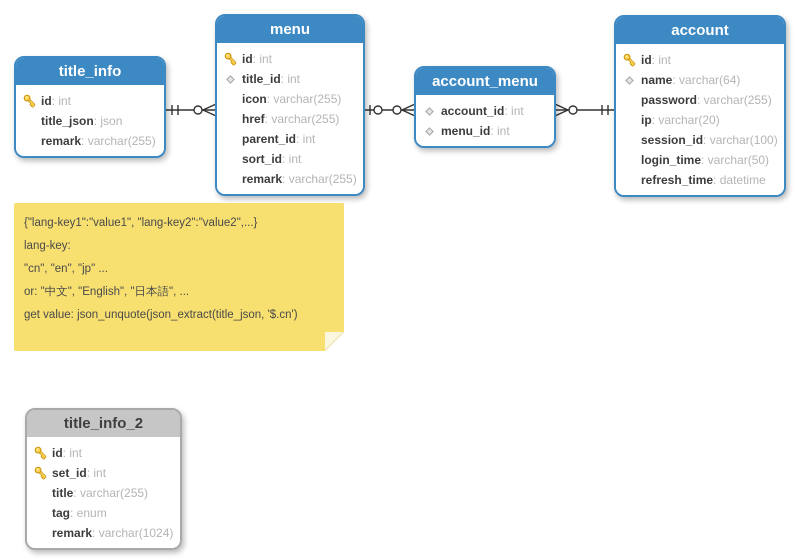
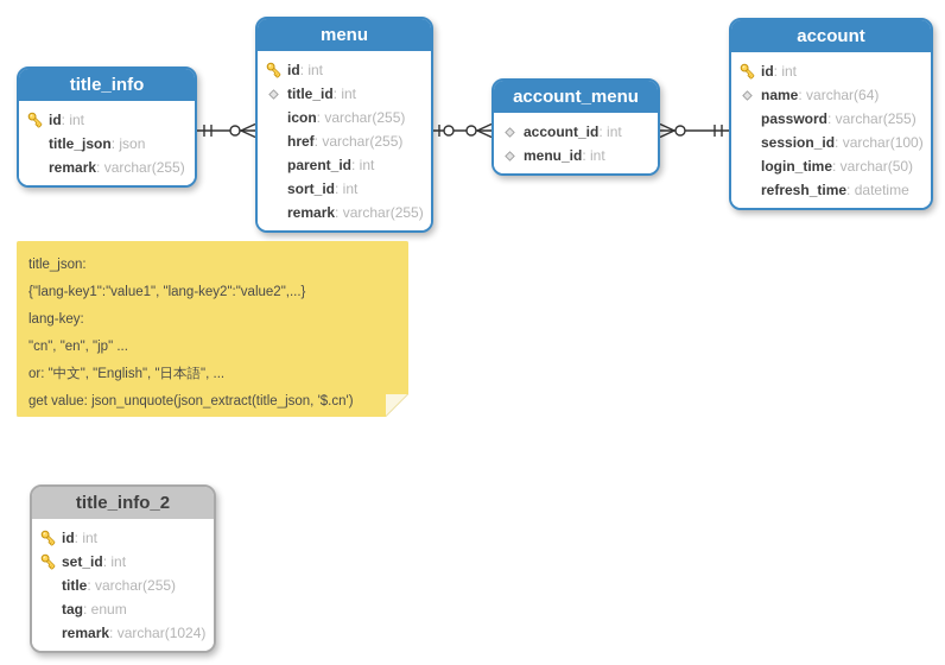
  title_info
  id
  : int
  title_json
  : json
  remark
  : varchar(255)
  menu
  id
  : int
  title_id
  : int
  icon
  : varchar(255)
  href
  : varchar(255)
  parent_id
  : int
  sort_id
  : int
  remark
  : varchar(255)
  account_menu
  account_id
  : int
  menu_id
  : int
  account
  id
  : int
  name
  : varchar(64)
  password
  : varchar(255)
- ip
- : varchar(20)
  session_id
  : varchar(100)
  login_time
  : varchar(50)
  refresh_time
  : datetime
  title_info_2
  id
  : int
  set_id
  : int
  title
  : varchar(255)
  tag
  : enum
  remark
  : varchar(1024)
+ title_json:
  {"lang-key1":"value1", "lang-key2":"value2",...}
  lang-key:
  "cn", "en", "jp" ...
  or: "中文", "English", "日本語", ...
  get value: json_unquote(json_extract(title_json, '$.cn')
